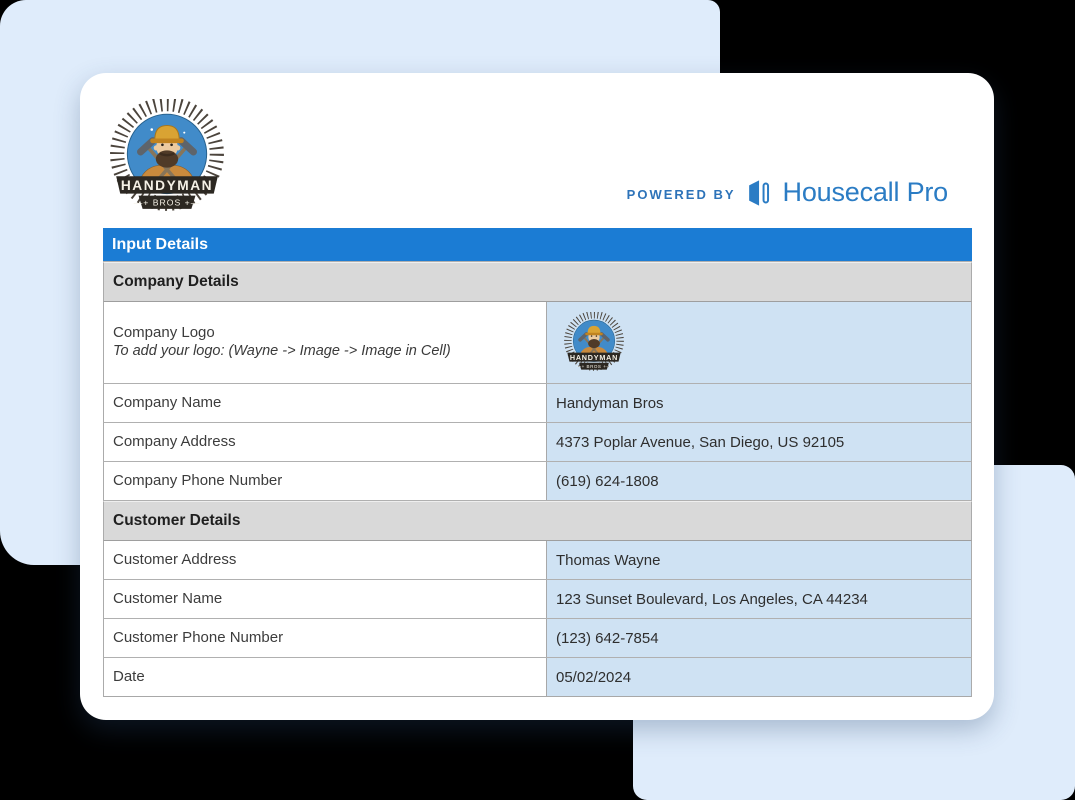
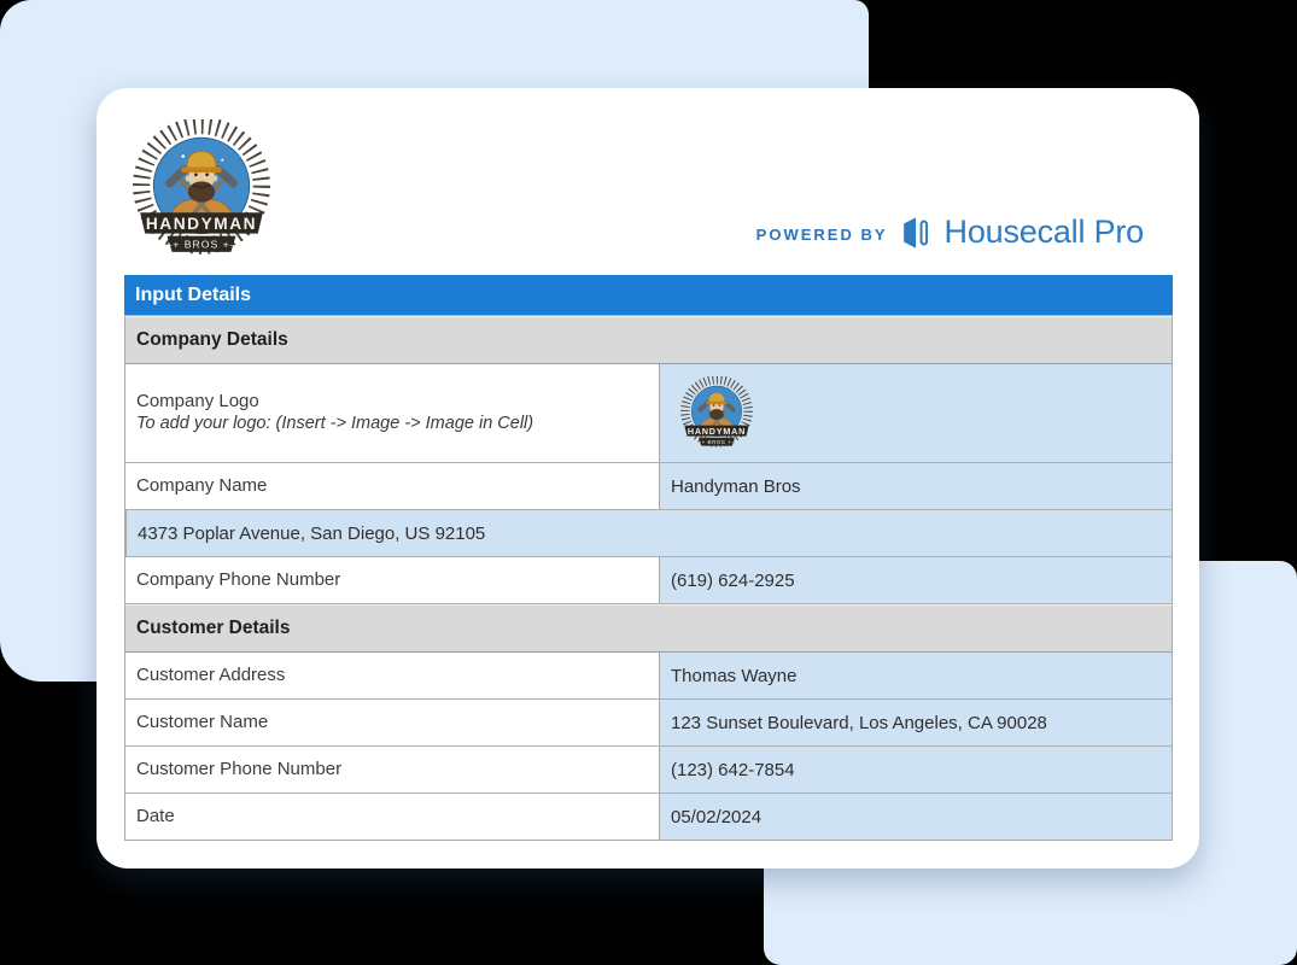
  HANDYMAN
  —+ BROS +—
  POWERED BY
  Housecall Pro
  Input Details
  Company Details
  Company Logo
- To add your logo: (Wayne -> Image -> Image in Cell)
+ To add your logo: (Insert -> Image -> Image in Cell)
  HANDYMAN
  Company Name
  Handyman Bros
- Company Address
  4373 Poplar Avenue, San Diego, US 92105
  Company Phone Number
- (619) 624-1808
+ (619) 624-2925
  Customer Details
  Customer Address
  Thomas Wayne
  Customer Name
- 123 Sunset Boulevard, Los Angeles, CA 44234
+ 123 Sunset Boulevard, Los Angeles, CA 90028
  Customer Phone Number
  (123) 642-7854
  Date
  05/02/2024
